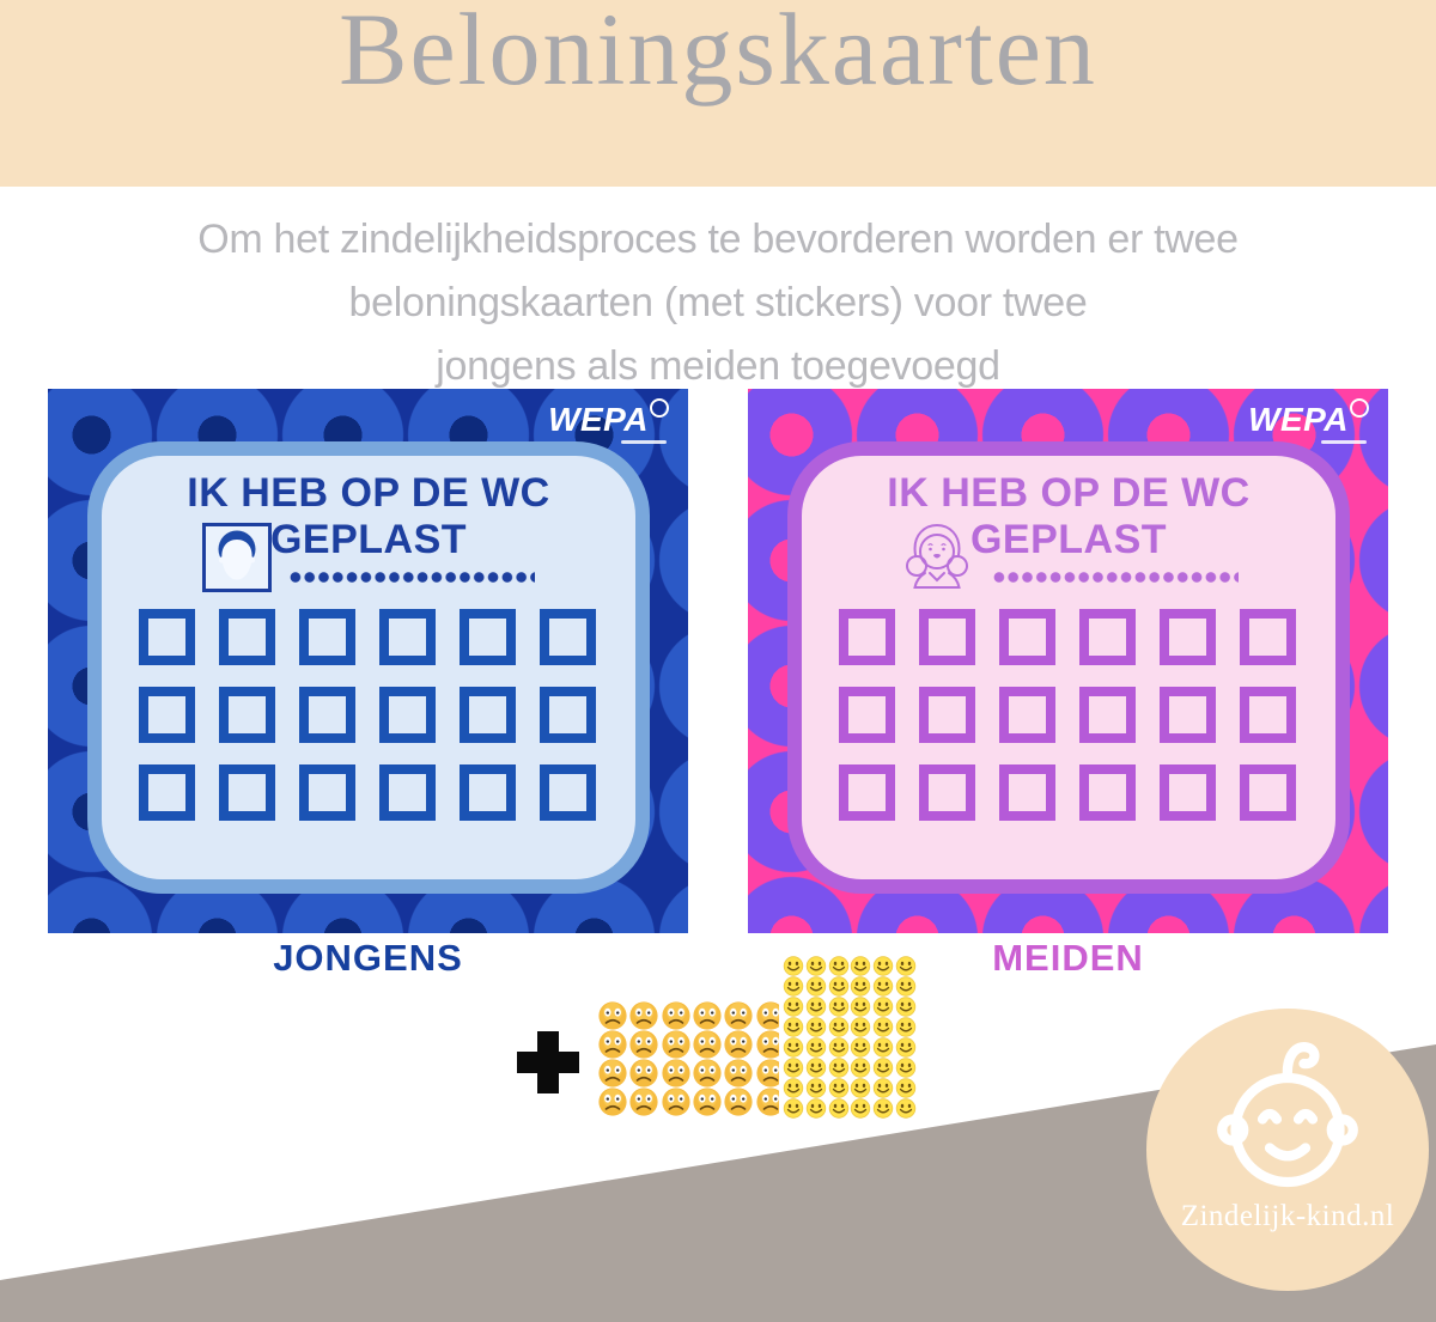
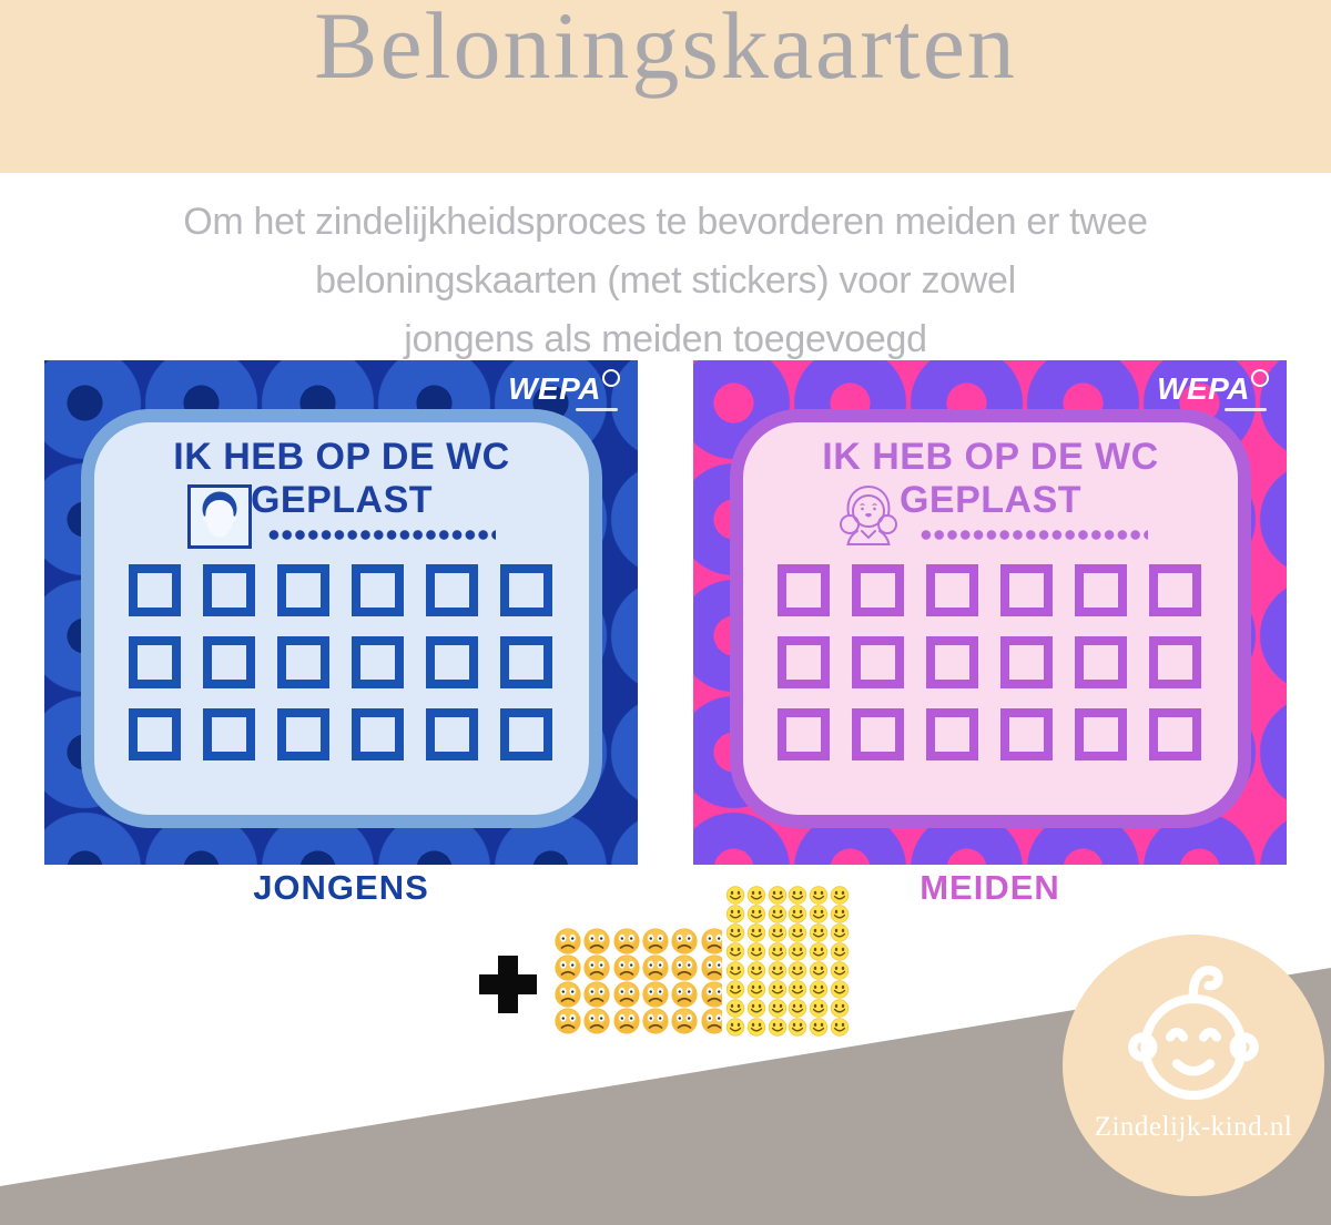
  Beloningskaarten
- Om het zindelijkheidsproces te bevorderen worden er twee
+ Om het zindelijkheidsproces te bevorderen meiden er twee
- beloningskaarten (met stickers) voor twee
+ beloningskaarten (met stickers) voor zowel
  jongens als meiden toegevoegd
  WEPA
  IK HEB OP DE WC GEPLAST
  WEPA
  IK HEB OP DE WC GEPLAST
  JONGENS
  MEIDEN
  Zindelijk-kind.nl
